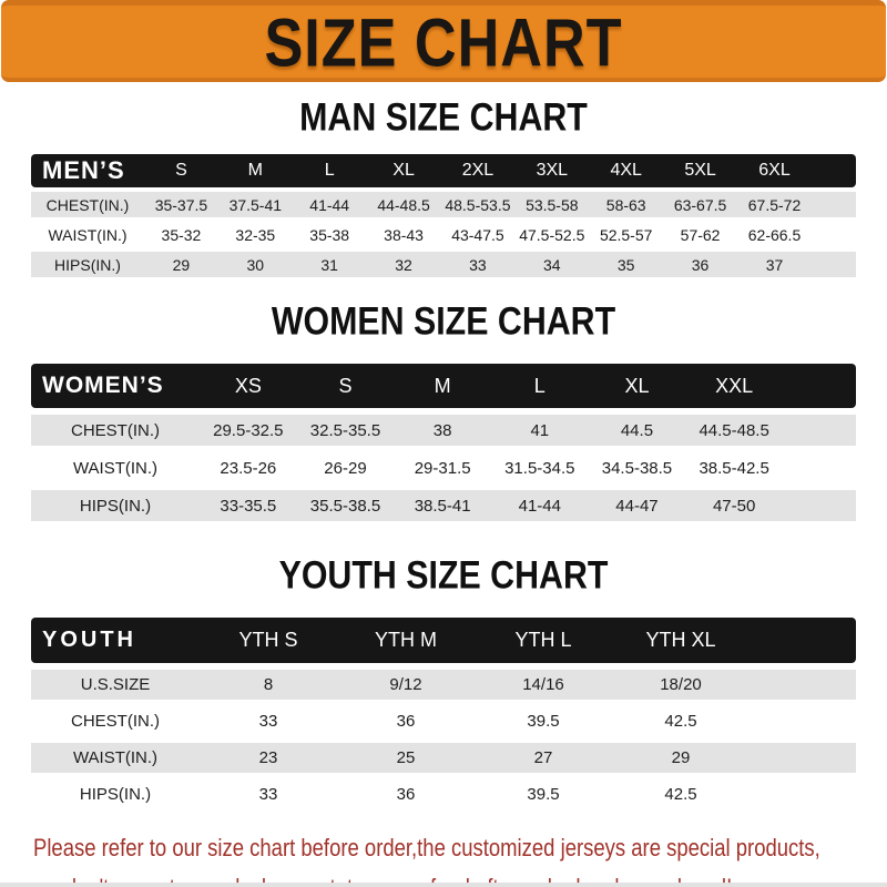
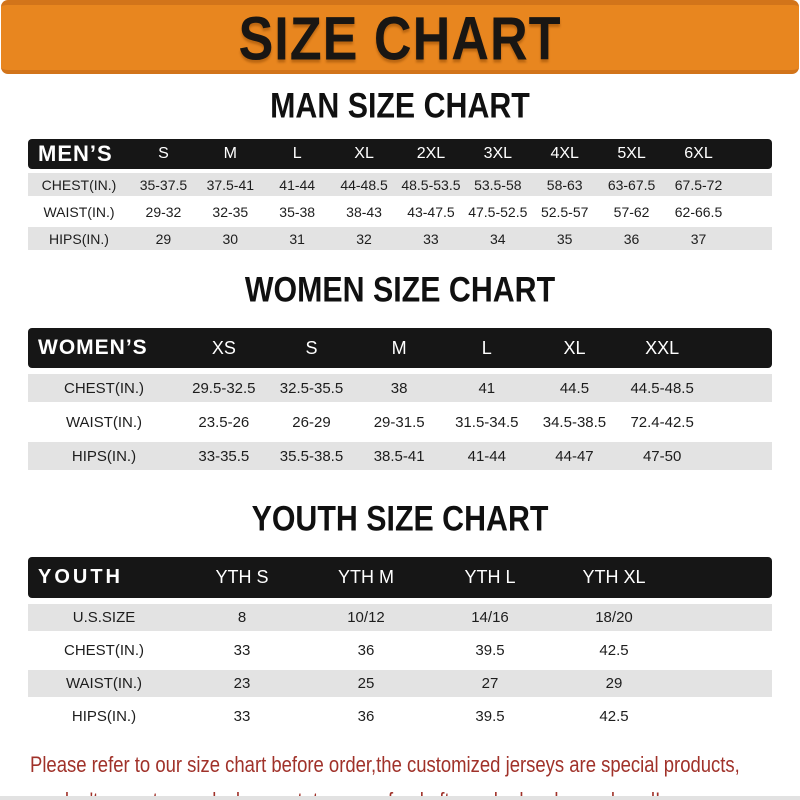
  SIZE CHART
  MAN SIZE CHART
  MEN’S	S	M	L	XL	2XL	3XL	4XL	5XL	6XL
  CHEST(IN.)	35-37.5	37.5-41	41-44	44-48.5	48.5-53.5	53.5-58	58-63	63-67.5	67.5-72
- WAIST(IN.)	35-32	32-35	35-38	38-43	43-47.5	47.5-52.5	52.5-57	57-62	62-66.5
+ WAIST(IN.)	29-32	32-35	35-38	38-43	43-47.5	47.5-52.5	52.5-57	57-62	62-66.5
  HIPS(IN.)	29	30	31	32	33	34	35	36	37
  WOMEN SIZE CHART
  WOMEN’S	XS	S	M	L	XL	XXL
  CHEST(IN.)	29.5-32.5	32.5-35.5	38	41	44.5	44.5-48.5
- WAIST(IN.)	23.5-26	26-29	29-31.5	31.5-34.5	34.5-38.5	38.5-42.5
+ WAIST(IN.)	23.5-26	26-29	29-31.5	31.5-34.5	34.5-38.5	72.4-42.5
  HIPS(IN.)	33-35.5	35.5-38.5	38.5-41	41-44	44-47	47-50
  YOUTH SIZE CHART
  YOUTH	YTH S	YTH M	YTH L	YTH XL
- U.S.SIZE	8	9/12	14/16	18/20
+ U.S.SIZE	8	10/12	14/16	18/20
  CHEST(IN.)	33	36	39.5	42.5
  WAIST(IN.)	23	25	27	29
  HIPS(IN.)	33	36	39.5	42.5
  Please refer to our size chart before order,the customized jerseys are special products,
